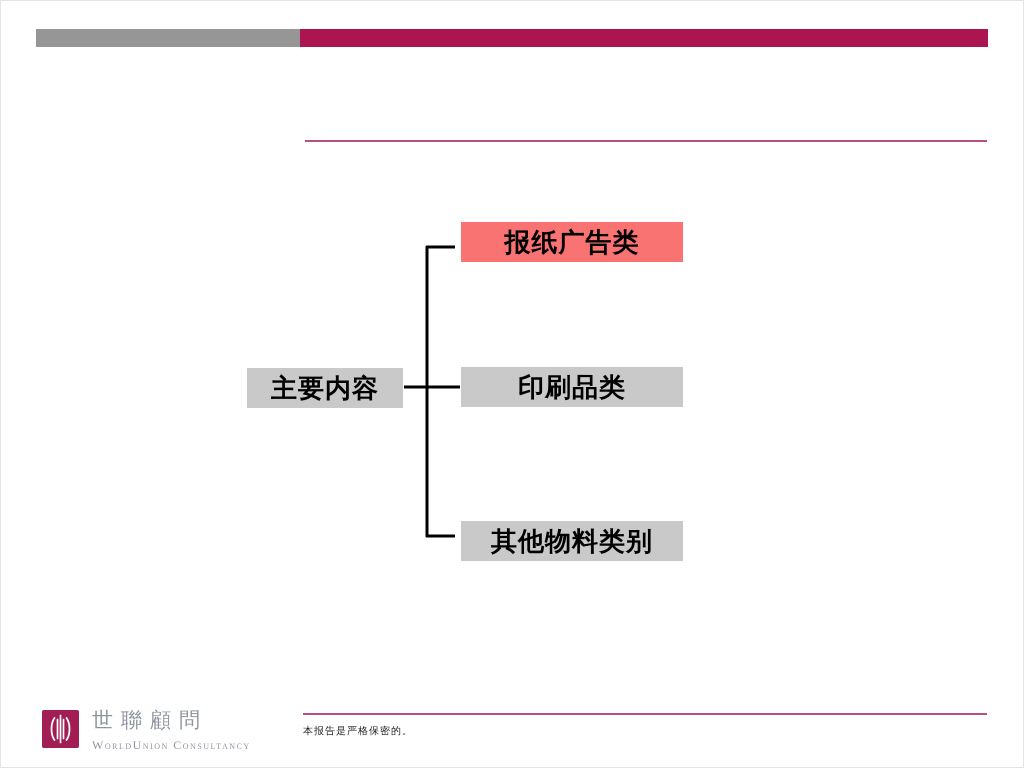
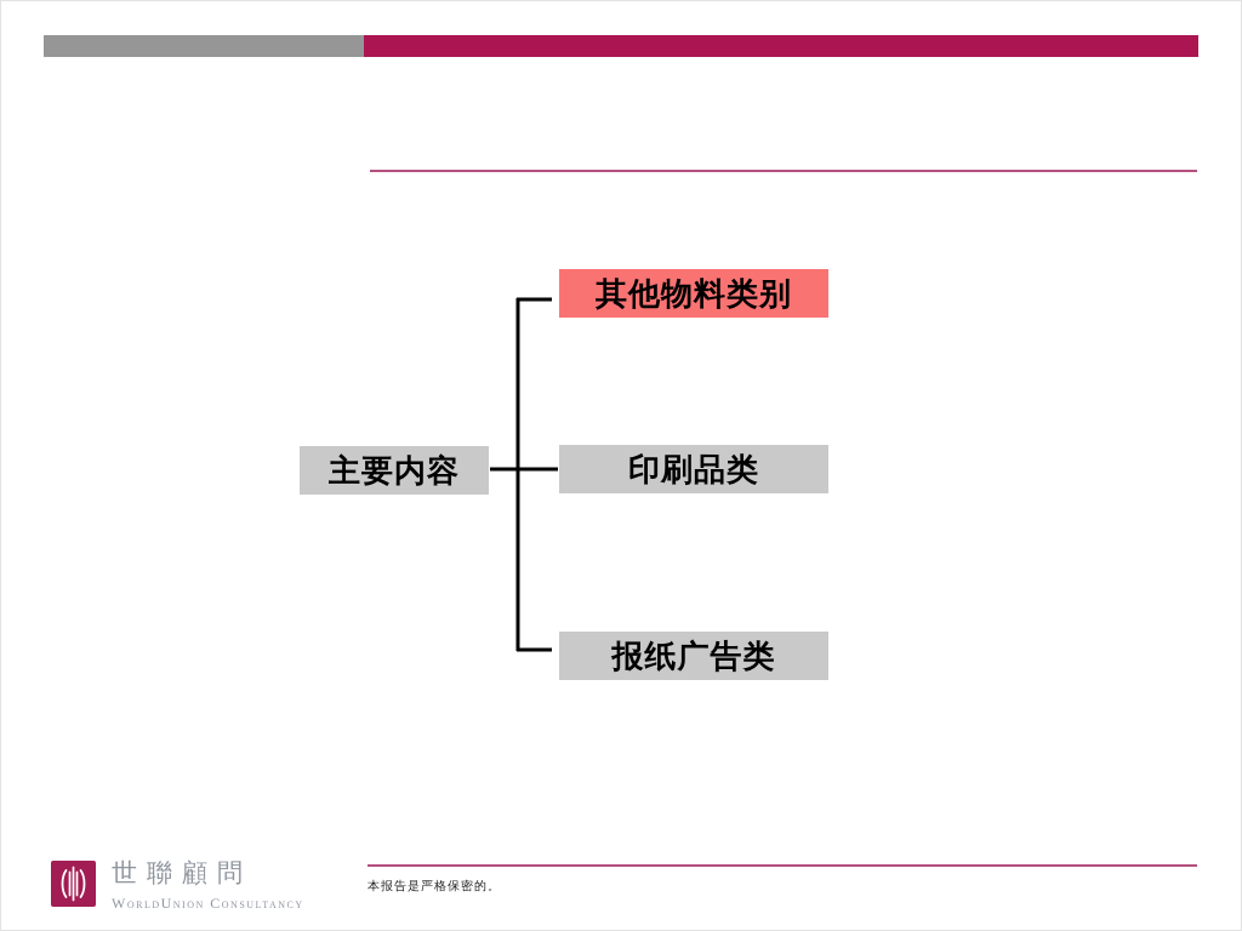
  主要内容
- 报纸广告类
+ 其他物料类别
  印刷品类
- 其他物料类别
+ 报纸广告类
  世聯顧問
  WorldUnion Consultancy
  本报告是严格保密的。
